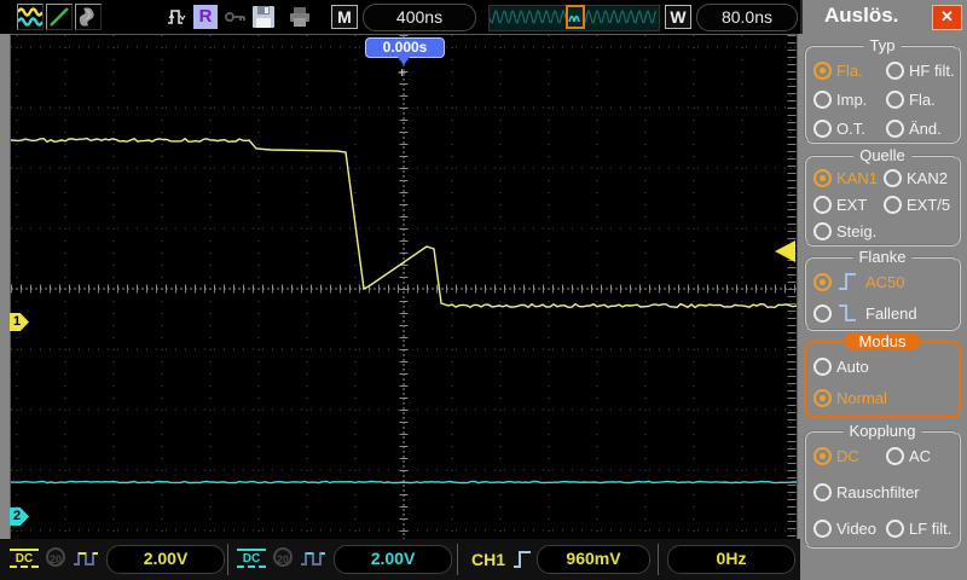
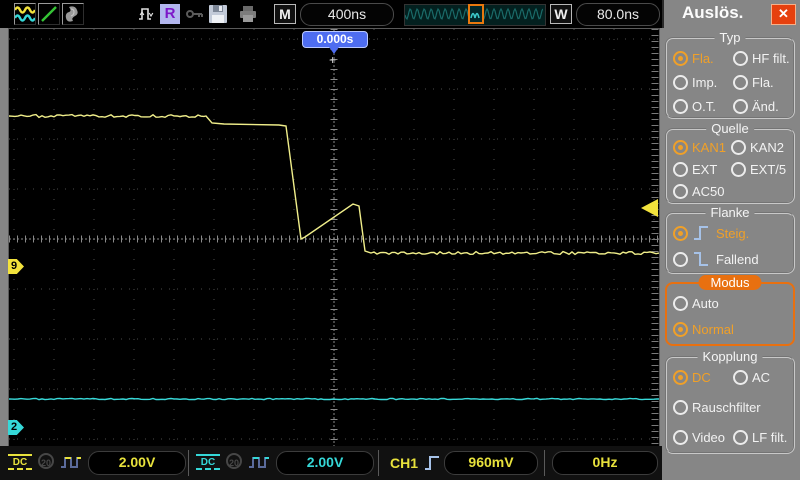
  R
  M
  400ns
  W
  80.0ns
  Auslös.
  ✕
- 1
+ 9
  2
  0.000s
  +
  Typ
  Fla.
  HF filt.
  Imp.
  Fla.
  O.T.
  Änd.
  Quelle
  KAN1
  KAN2
  EXT
  EXT/5
- Steig.
+ AC50
  Flanke
- AC50
+ Steig.
  Fallend
  Modus
  Auto
  Normal
  Kopplung
  DC
  AC
  Rauschfilter
  Video
  LF filt.
  DC
  20
  2.00V
  DC
  20
  2.00V
  CH1
  960mV
  0Hz
